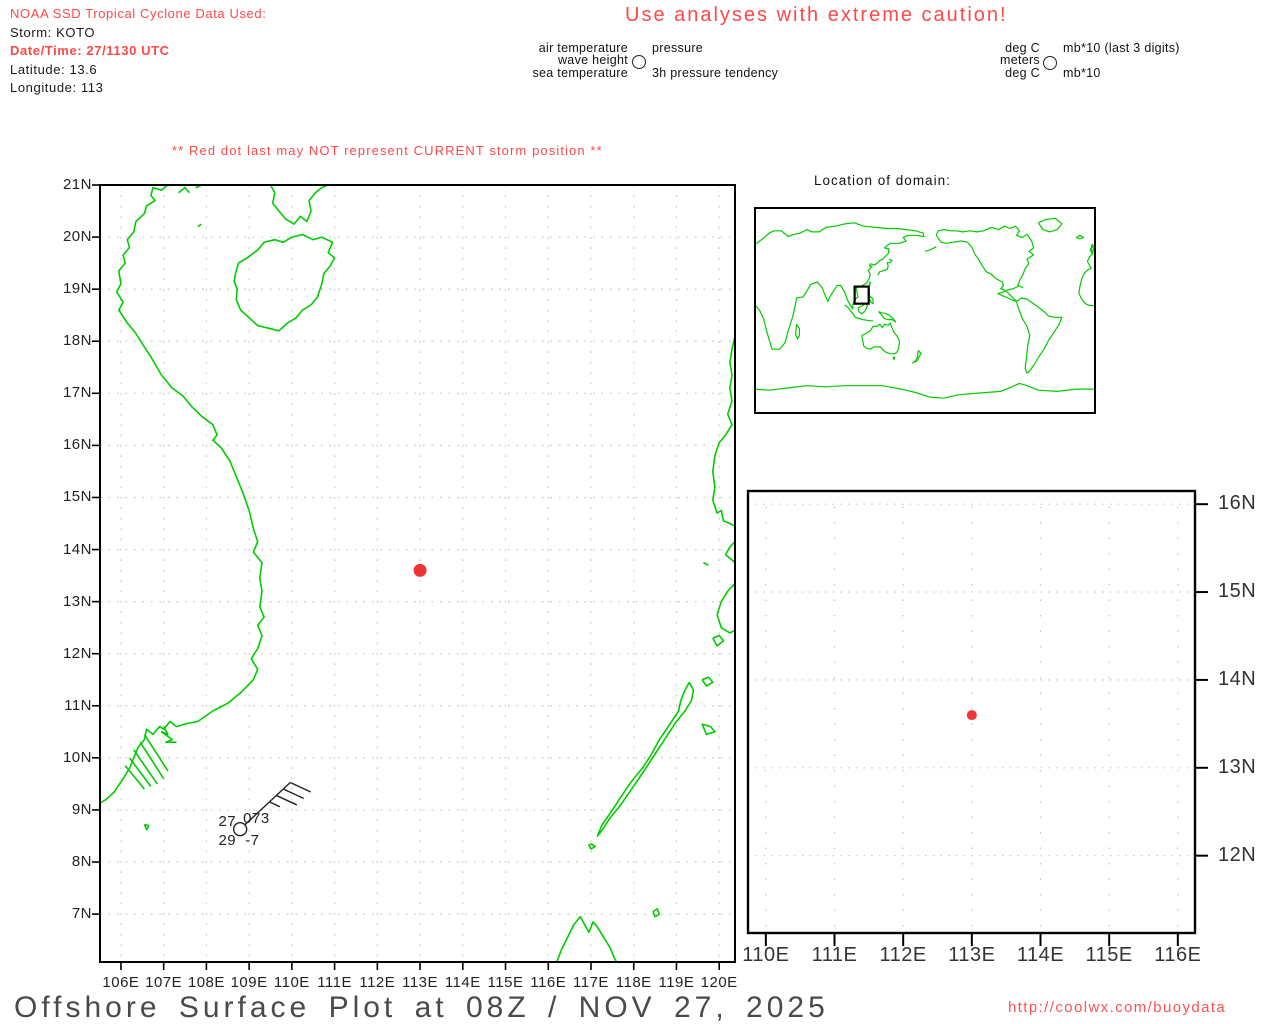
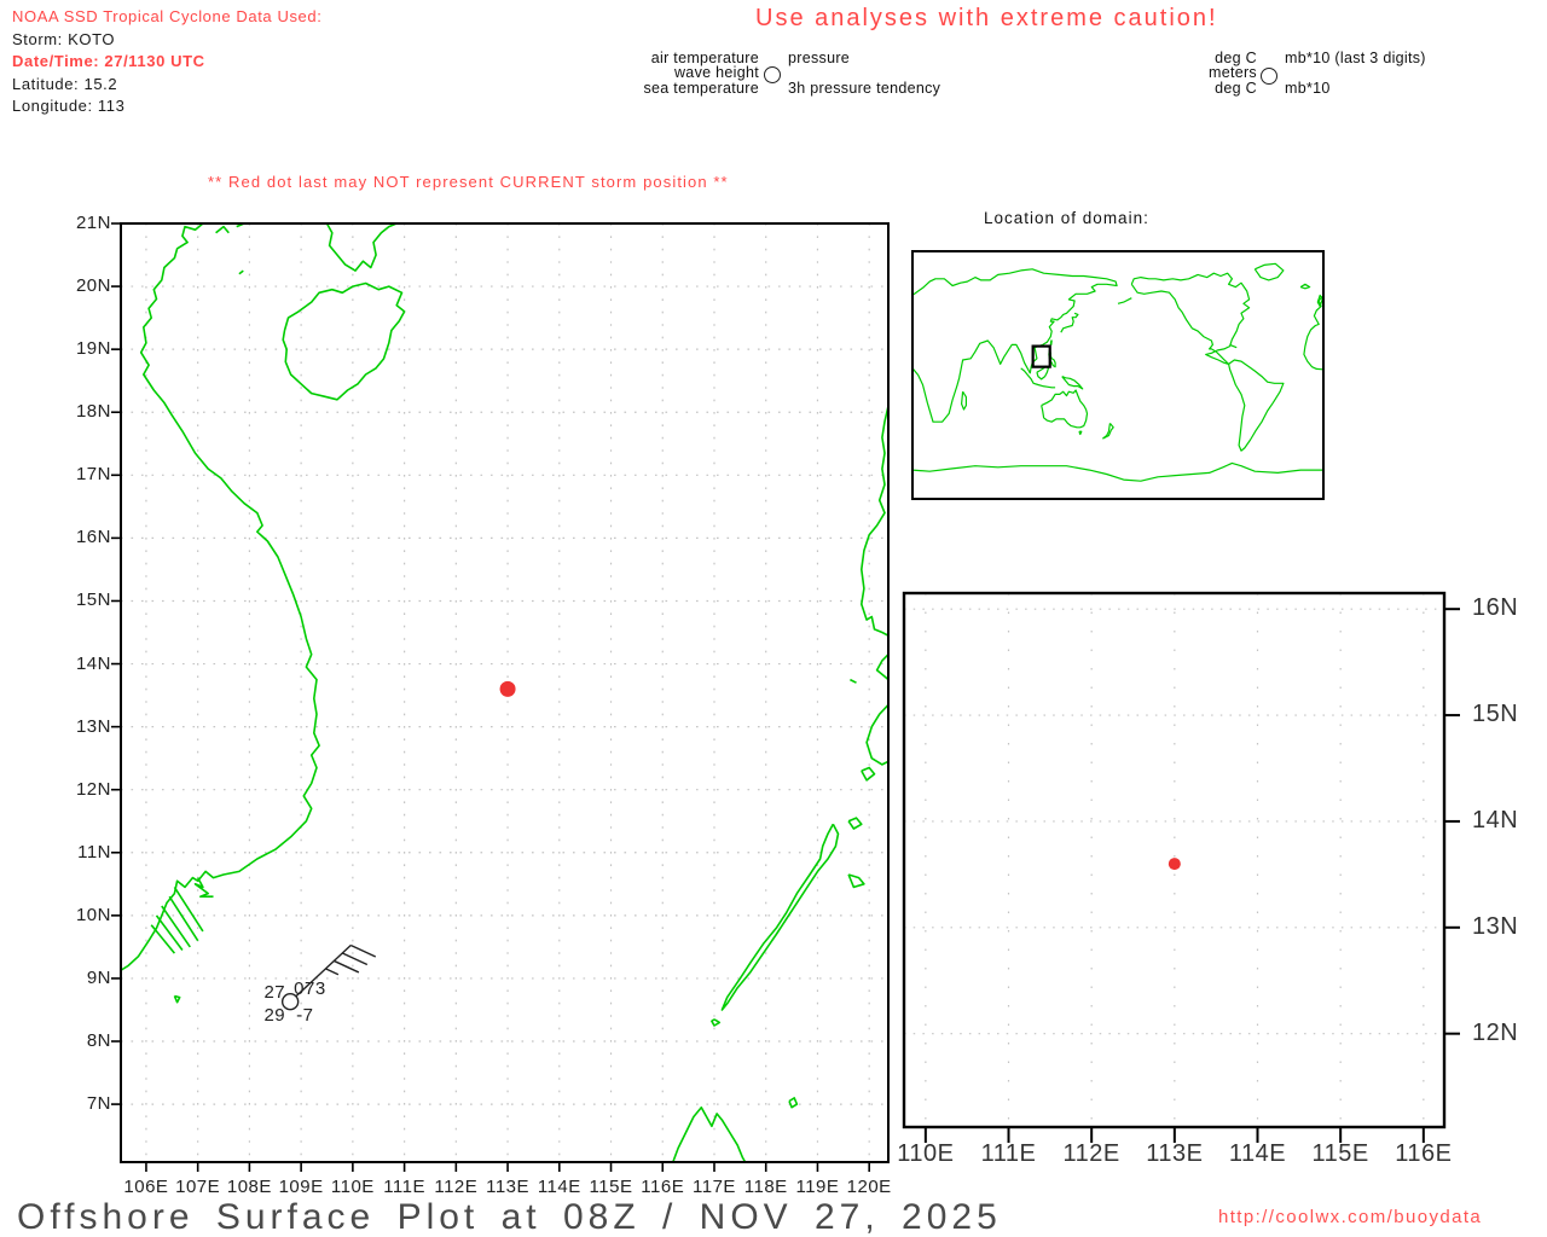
  NOAA SSD Tropical Cyclone Data Used:
  Storm: KOTO
  Date/Time: 27/1130 UTC
- Latitude: 13.6
+ Latitude: 15.2
  Longitude: 113
  Use analyses with extreme caution!
  air temperature
  wave height
  sea temperature
  pressure
  3h pressure tendency
  deg C
  meters
  deg C
  mb*10 (last 3 digits)
  mb*10
  ** Red dot last may NOT represent CURRENT storm position **
  Location of domain:
  Offshore Surface Plot at 08Z / NOV 27, 2025
  http://coolwx.com/buoydata
  106E
  107E
  108E
  109E
  110E
  111E
  112E
  113E
  114E
  115E
  116E
  117E
  118E
  119E
  120E
  21N
  20N
  19N
  18N
  17N
  16N
  15N
  14N
  13N
  12N
  11N
  10N
  9N
  8N
  7N
  27
  073
  29
  -7
  110E
  111E
  112E
  113E
  114E
  115E
  116E
  16N
  15N
  14N
  13N
  12N
